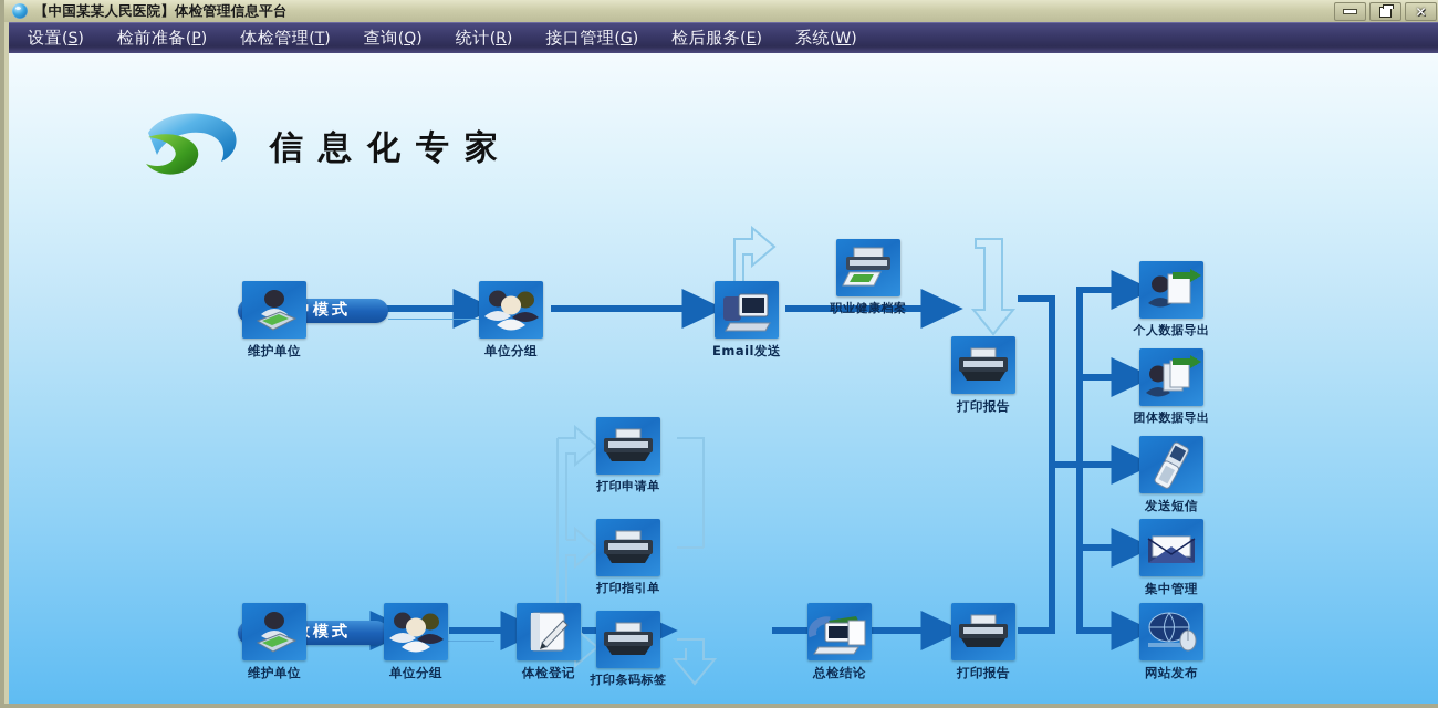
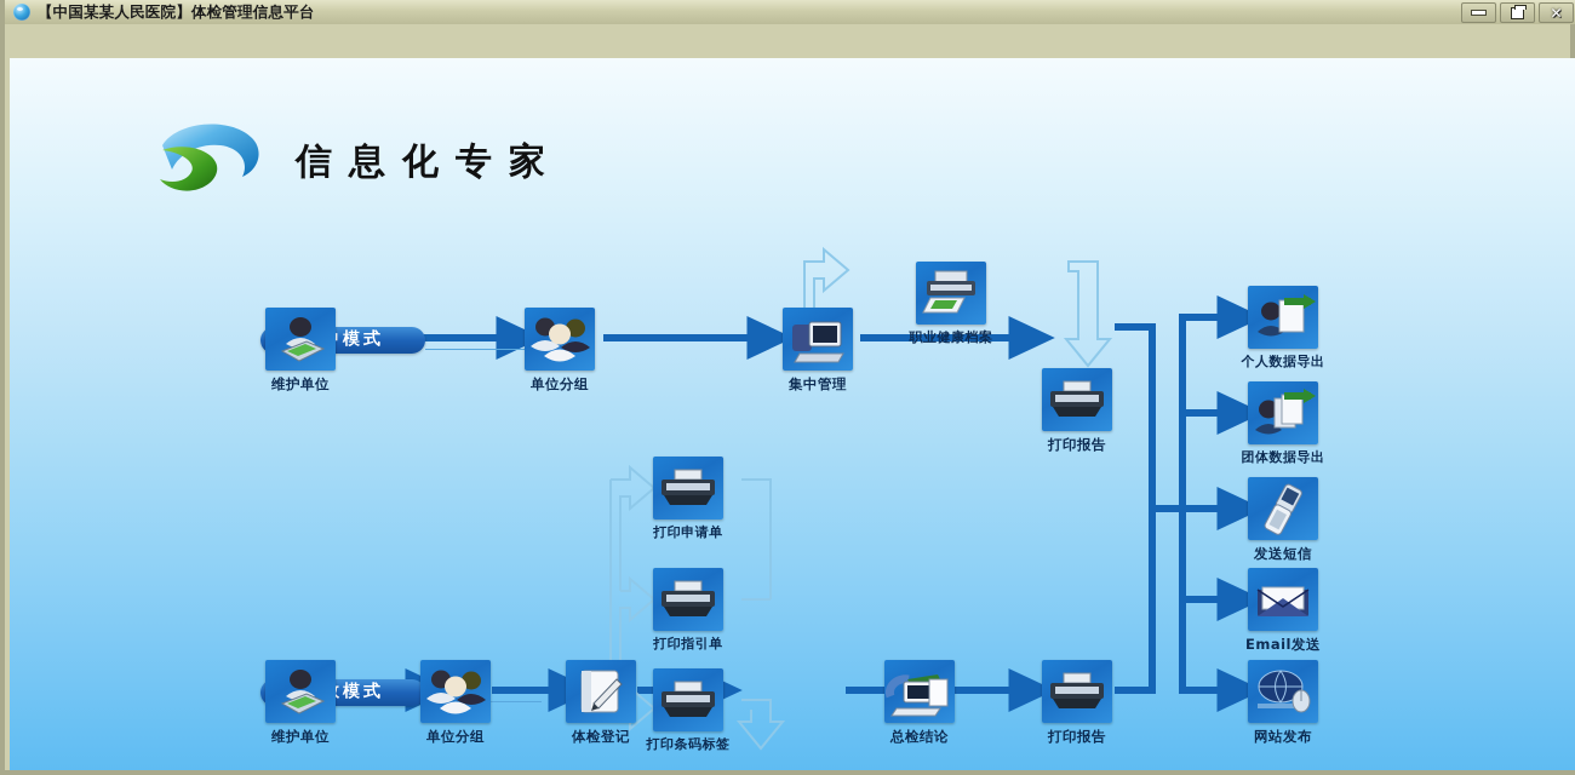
  【中国某某人民医院】体检管理信息平台
  ✕
- 设置(S)
- 检前准备(P)
- 体检管理(T)
- 查询(Q)
- 统计(R)
- 接口管理(G)
- 检后服务(E)
- 系统(W)
  信息化专家
  维护单位
  单位分组
- Email发送
+ 集中管理
  职业健康档案
  打印报告
  打印申请单
  打印指引单
  打印条码标签
  维护单位
  单位分组
  体检登记
  总检结论
  打印报告
  个人数据导出
  团体数据导出
  发送短信
- 集中管理
+ Email发送
  网站发布
